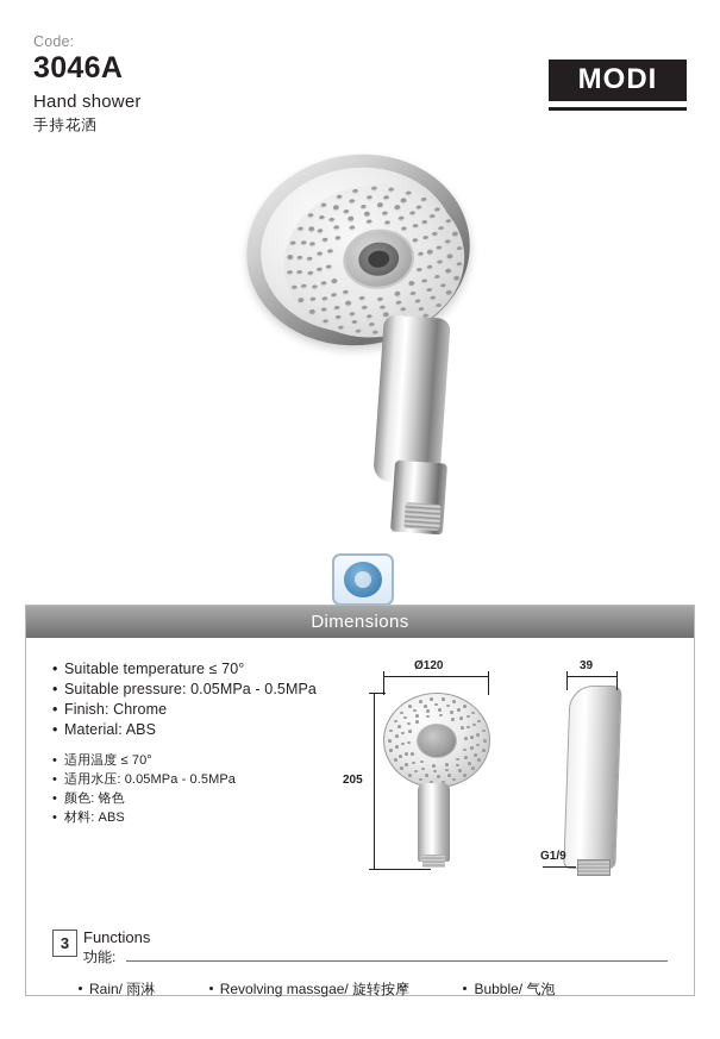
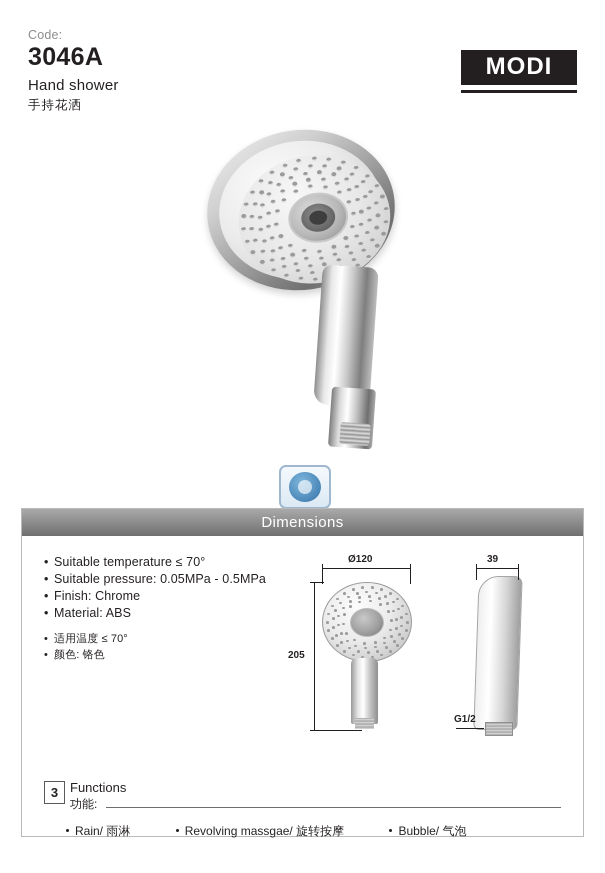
  Code:
  3046A
  Hand shower
  手持花洒
  MODI
  Dimensions
  • Suitable temperature ≤ 70°
  • Suitable pressure: 0.05MPa - 0.5MPa
  • Finish: Chrome
  • Material: ABS
  • 适用温度 ≤ 70°
- • 适用水压: 0.05MPa - 0.5MPa
  • 颜色: 铬色
- • 材料: ABS
  Ø120
  205
  39
- G1/9
+ G1/2
  3
  Functions
  功能:
  Rain/ 雨淋 Revolving massgae/ 旋转按摩 Bubble/ 气泡
